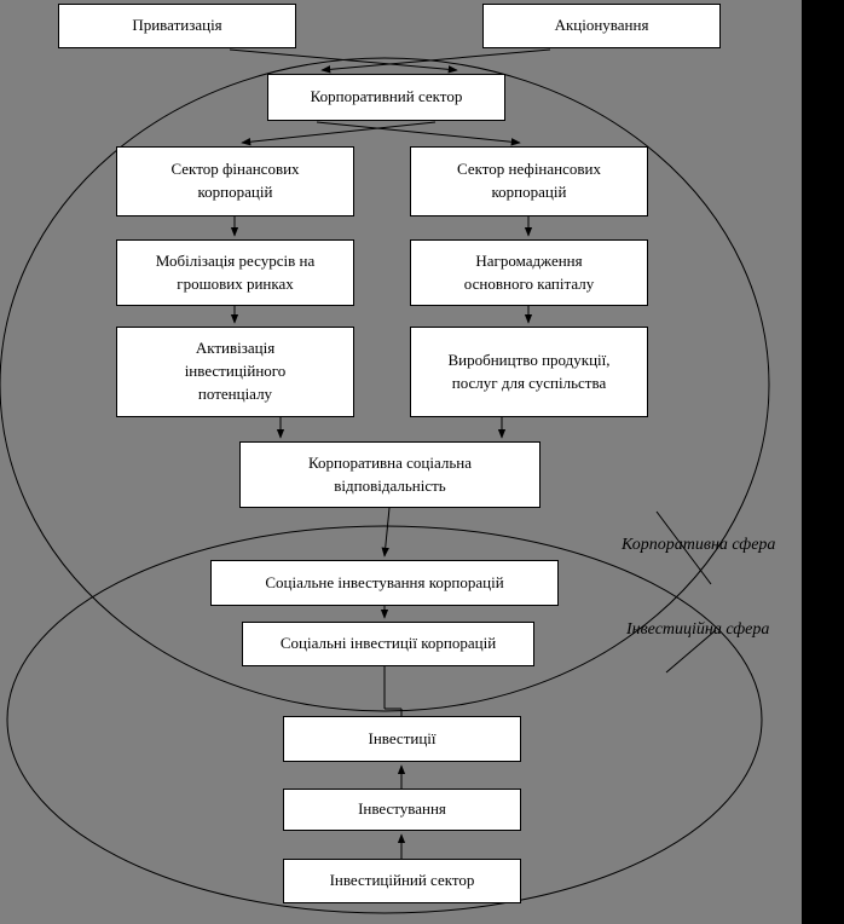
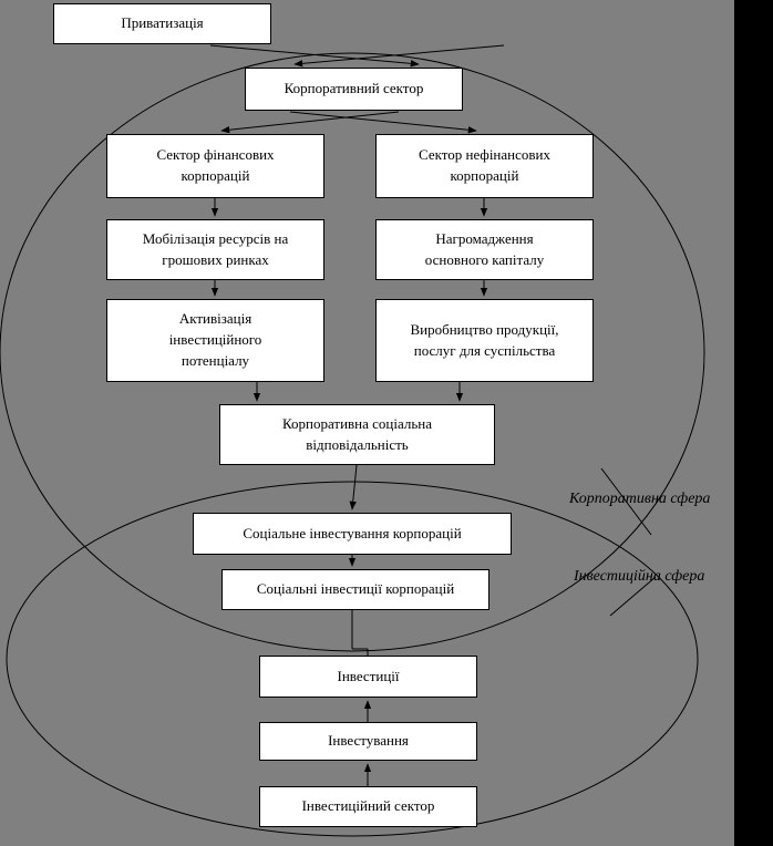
  Приватизація
- Акціонування
  Корпоративний сектор
  Сектор фінансових
  корпорацій
  Сектор нефінансових
  корпорацій
  Мобілізація ресурсів на
  грошових ринках
  Нагромадження
  основного капіталу
  Активізація
  інвестиційного
  потенціалу
  Виробництво продукції,
  послуг для суспільства
  Корпоративна соціальна
  відповідальність
  Соціальне інвестування корпорацій
  Соціальні інвестиції корпорацій
  Інвестиції
  Інвестування
  Інвестиційний сектор
  Корпоративна сфера
  Інвестиційна сфера
